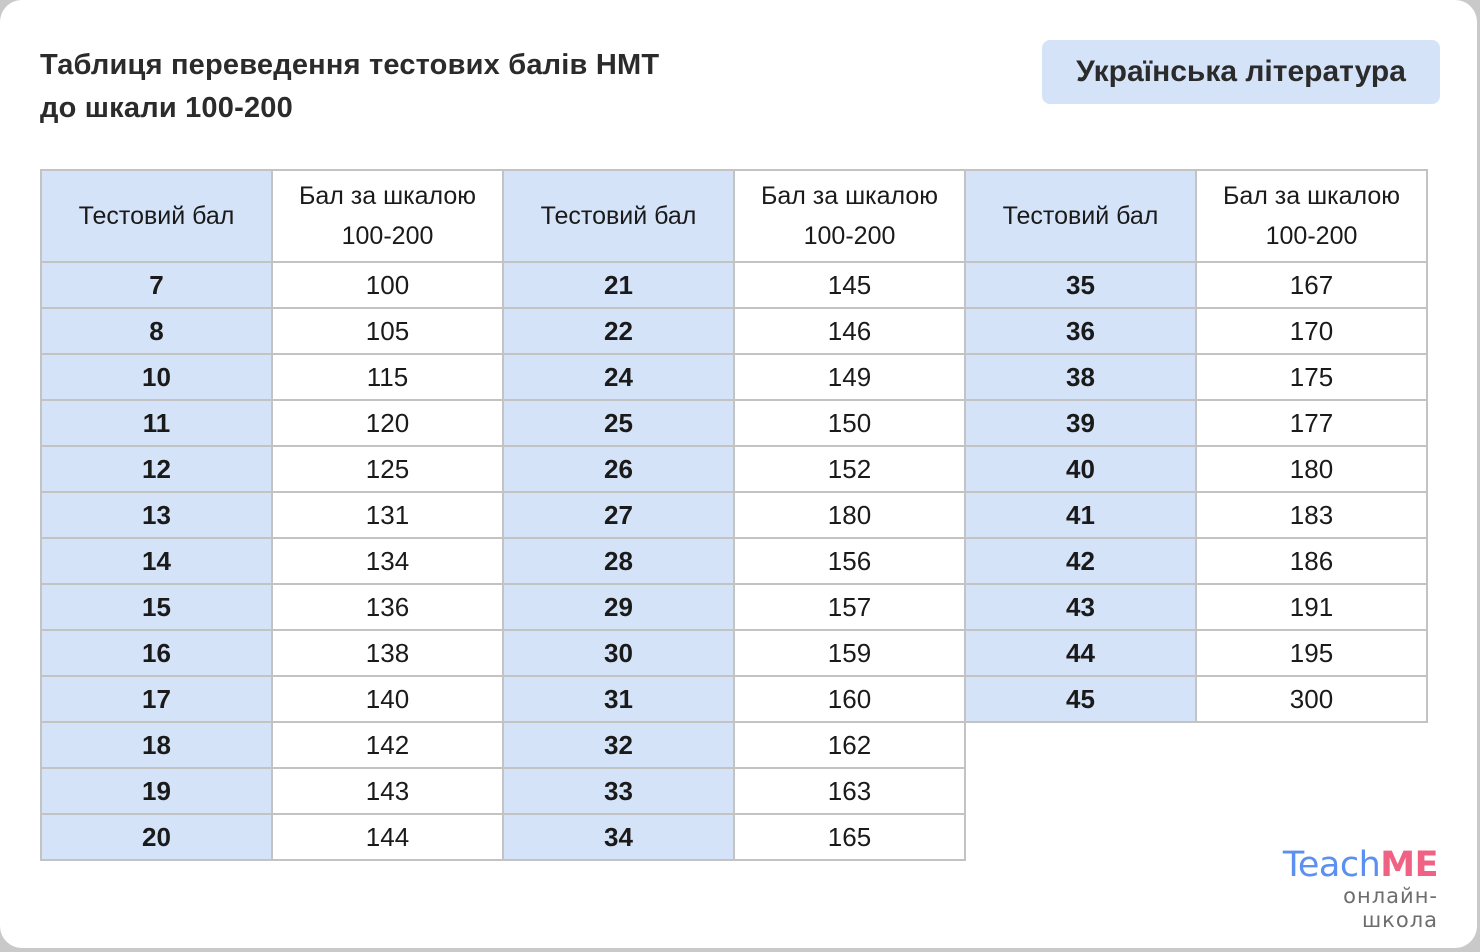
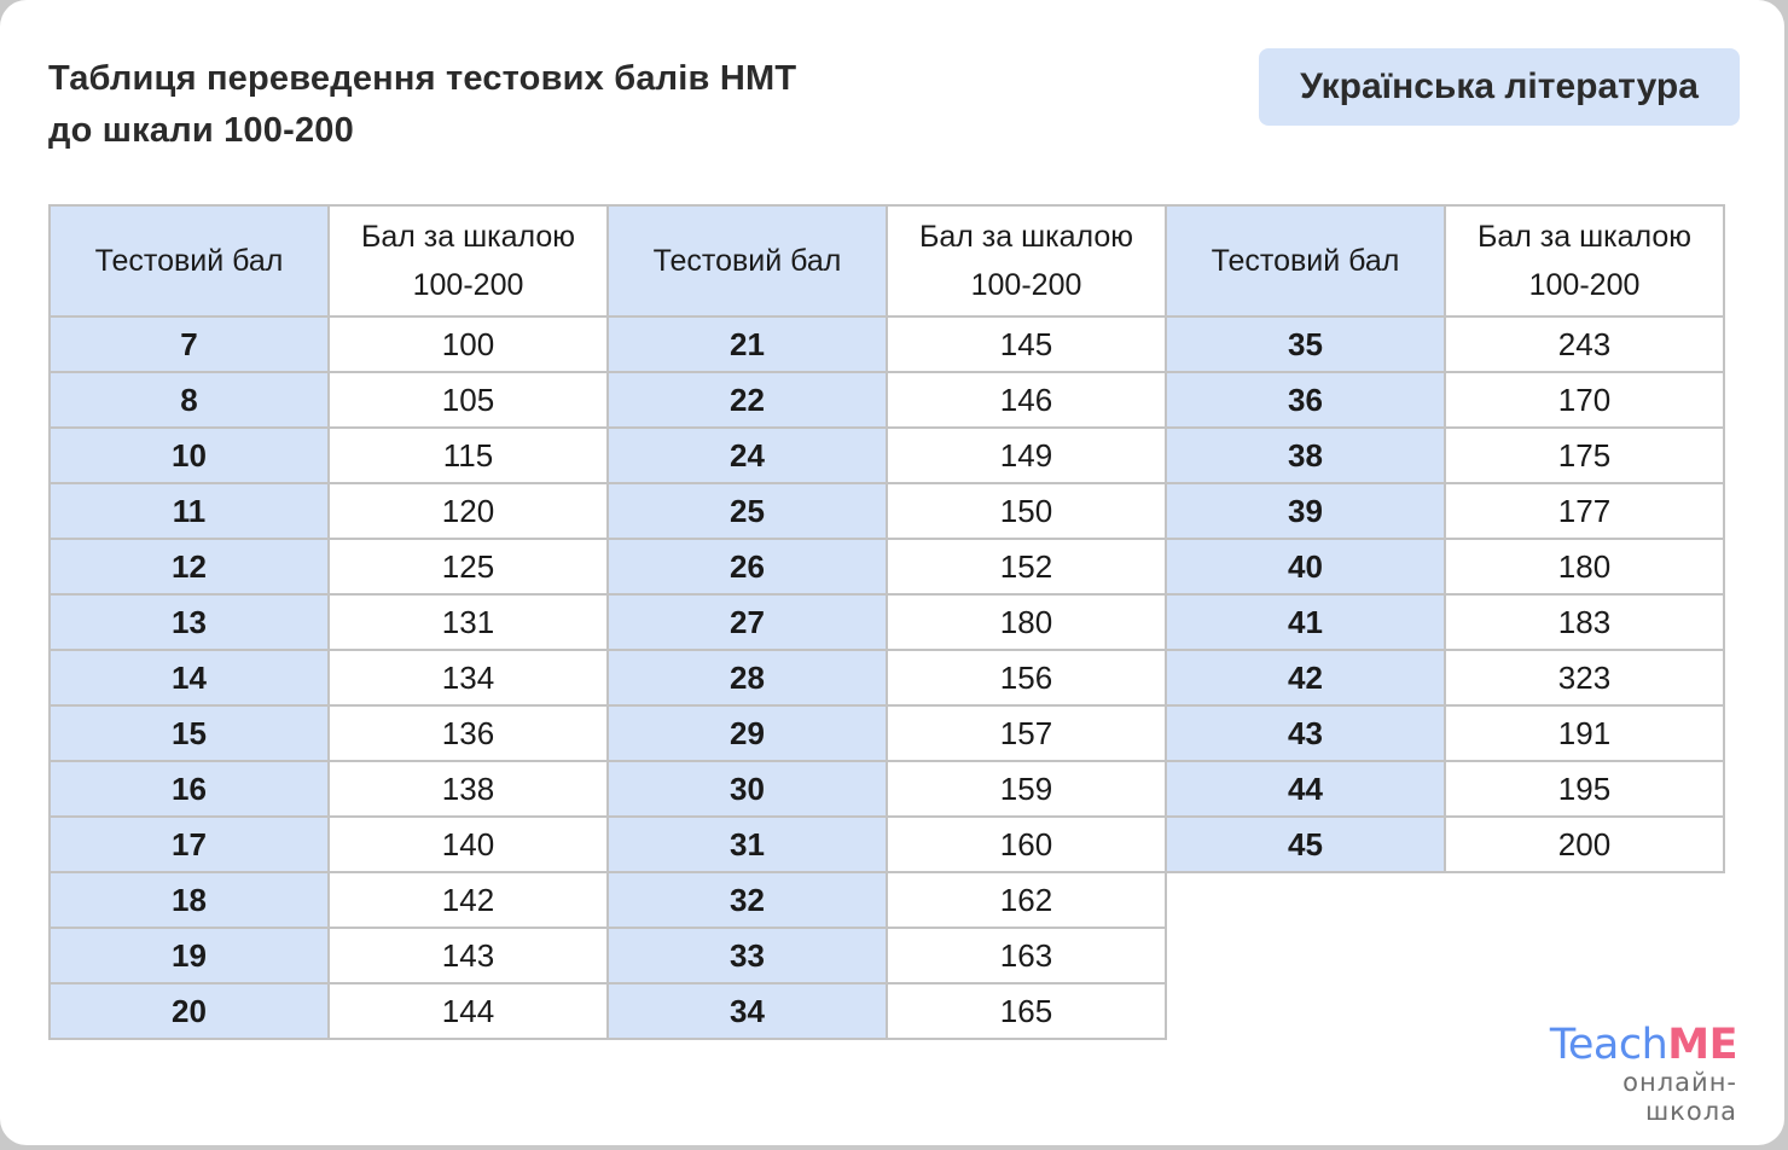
  Таблиця переведення тестових балів НМТ
  до шкали 100-200
  Українська література
  Тестовий бал	Бал за шкалою 100-200	Тестовий бал	Бал за шкалою 100-200	Тестовий бал	Бал за шкалою 100-200
- 7	100	21	145	35	167
+ 7	100	21	145	35	243
  8	105	22	146	36	170
  10	115	24	149	38	175
  11	120	25	150	39	177
  12	125	26	152	40	180
  13	131	27	180	41	183
- 14	134	28	156	42	186
+ 14	134	28	156	42	323
  15	136	29	157	43	191
  16	138	30	159	44	195
- 17	140	31	160	45	300
+ 17	140	31	160	45	200
  18	142	32	162
  19	143	33	163
  20	144	34	165
  TeachME
  онлайн-школа
